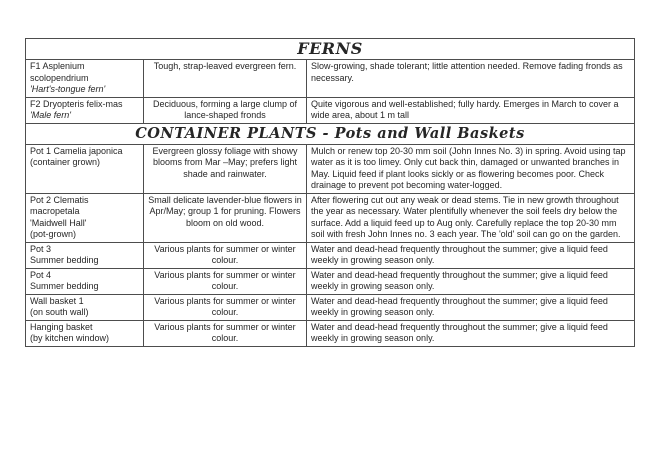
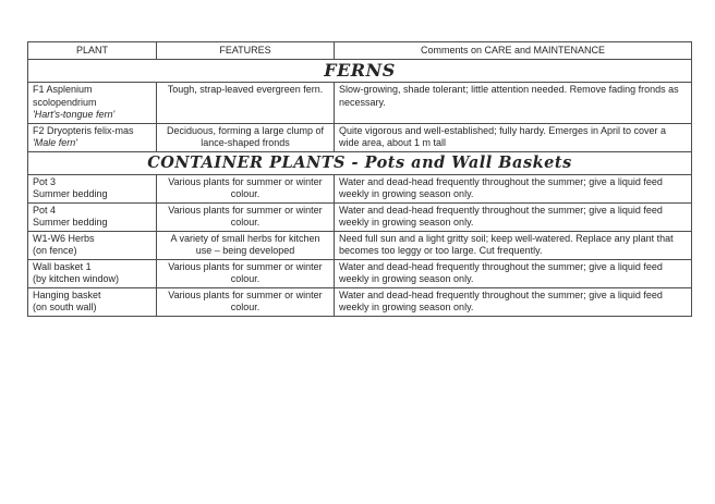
+ PLANT	FEATURES	Comments on CARE and MAINTENANCE
  FERNS
  F1 Asplenium scolopendrium 'Hart's-tongue fern'	Tough, strap-leaved evergreen fern.	Slow-growing, shade tolerant; little attention needed. Remove fading fronds as necessary.
- F2 Dryopteris felix-mas 'Male fern'	Deciduous, forming a large clump of lance-shaped fronds	Quite vigorous and well-established; fully hardy. Emerges in March to cover a wide area, about 1 m tall
+ F2 Dryopteris felix-mas 'Male fern'	Deciduous, forming a large clump of lance-shaped fronds	Quite vigorous and well-established; fully hardy. Emerges in April to cover a wide area, about 1 m tall
  CONTAINER PLANTS - Pots and Wall Baskets
- Pot 1 Camelia japonica (container grown)	Evergreen glossy foliage with showy blooms from Mar –May; prefers light shade and rainwater.	Mulch or renew top 20-30 mm soil (John Innes No. 3) in spring. Avoid using tap water as it is too limey. Only cut back thin, damaged or unwanted branches in May. Liquid feed if plant looks sickly or as flowering becomes poor. Check drainage to prevent pot becoming water-logged.
- Pot 2 Clematis macropetala 'Maidwell Hall' (pot-grown)	Small delicate lavender-blue flowers in Apr/May; group 1 for pruning. Flowers bloom on old wood.	After flowering cut out any weak or dead stems. Tie in new growth throughout the year as necessary. Water plentifully whenever the soil feels dry below the surface. Add a liquid feed up to Aug only. Carefully replace the top 20-30 mm soil with fresh John Innes no. 3 each year. The 'old' soil can go on the garden.
  Pot 3 Summer bedding	Various plants for summer or winter colour.	Water and dead-head frequently throughout the summer; give a liquid feed weekly in growing season only.
  Pot 4 Summer bedding	Various plants for summer or winter colour.	Water and dead-head frequently throughout the summer; give a liquid feed weekly in growing season only.
+ W1-W6 Herbs (on fence)	A variety of small herbs for kitchen use – being developed	Need full sun and a light gritty soil; keep well-watered. Replace any plant that becomes too leggy or too large. Cut frequently.
- Wall basket 1 (on south wall)	Various plants for summer or winter colour.	Water and dead-head frequently throughout the summer; give a liquid feed weekly in growing season only.
+ Wall basket 1 (by kitchen window)	Various plants for summer or winter colour.	Water and dead-head frequently throughout the summer; give a liquid feed weekly in growing season only.
- Hanging basket (by kitchen window)	Various plants for summer or winter colour.	Water and dead-head frequently throughout the summer; give a liquid feed weekly in growing season only.
+ Hanging basket (on south wall)	Various plants for summer or winter colour.	Water and dead-head frequently throughout the summer; give a liquid feed weekly in growing season only.
